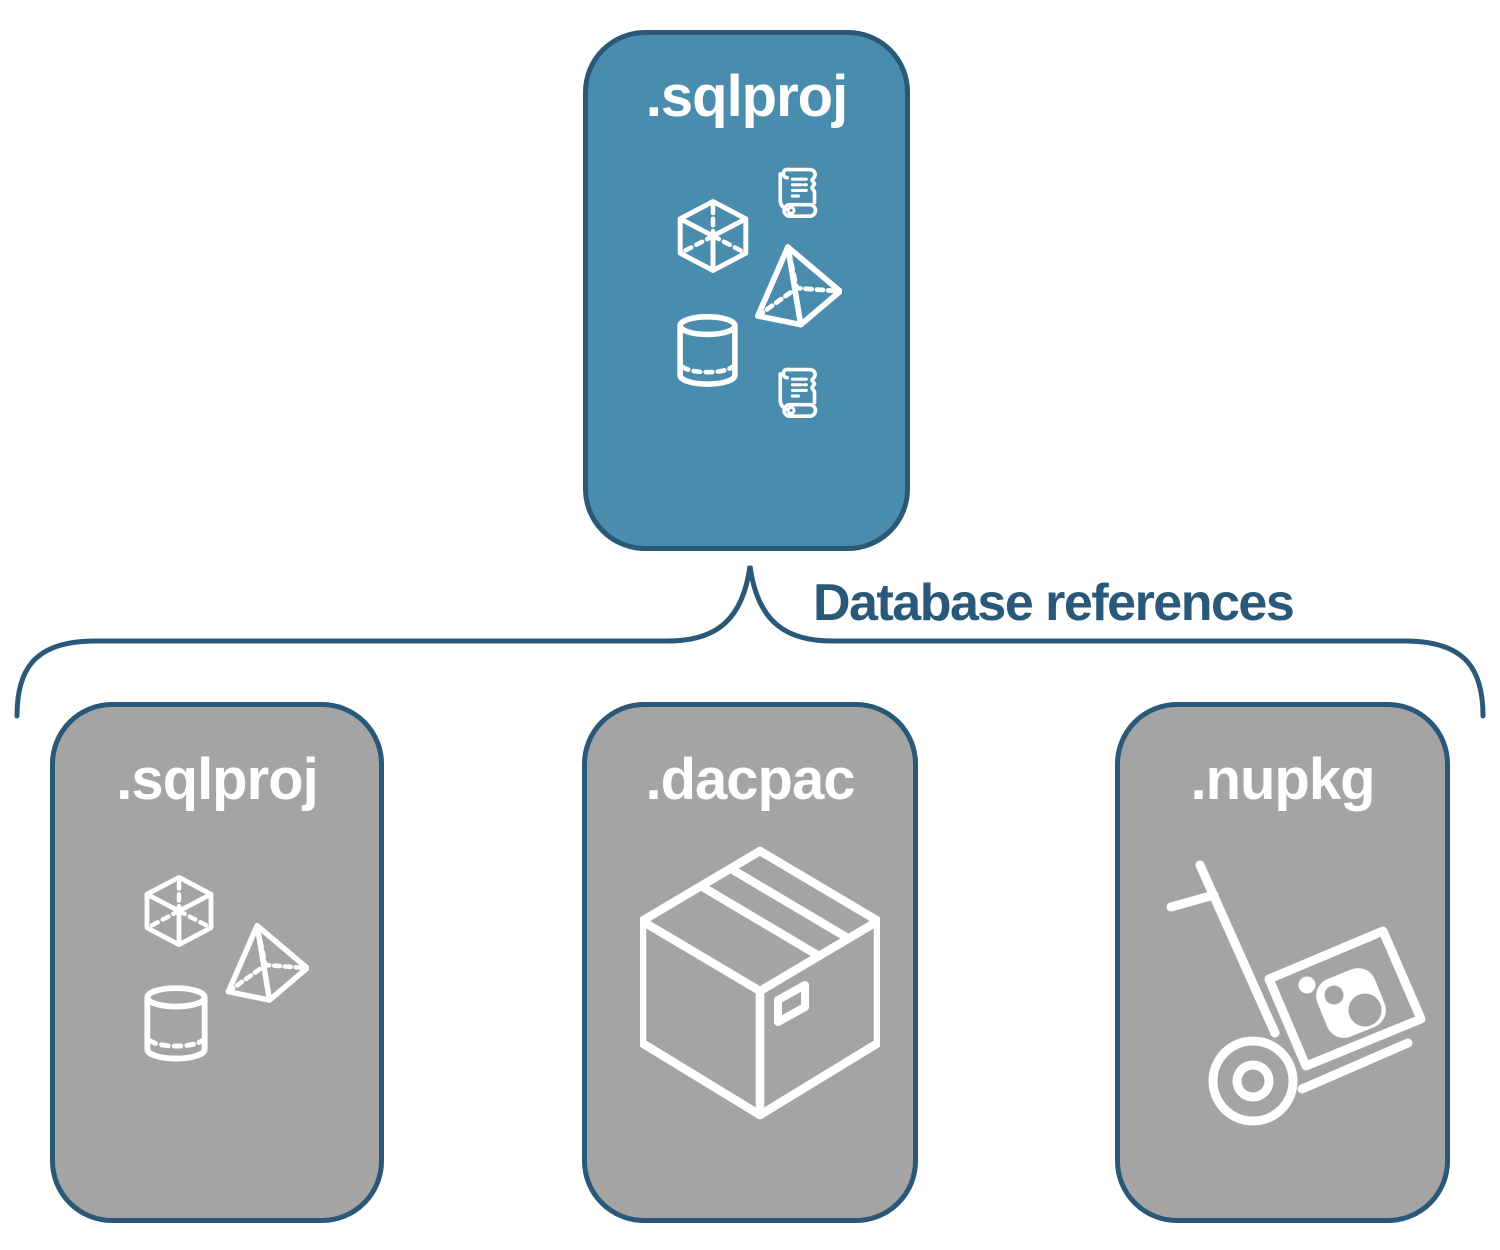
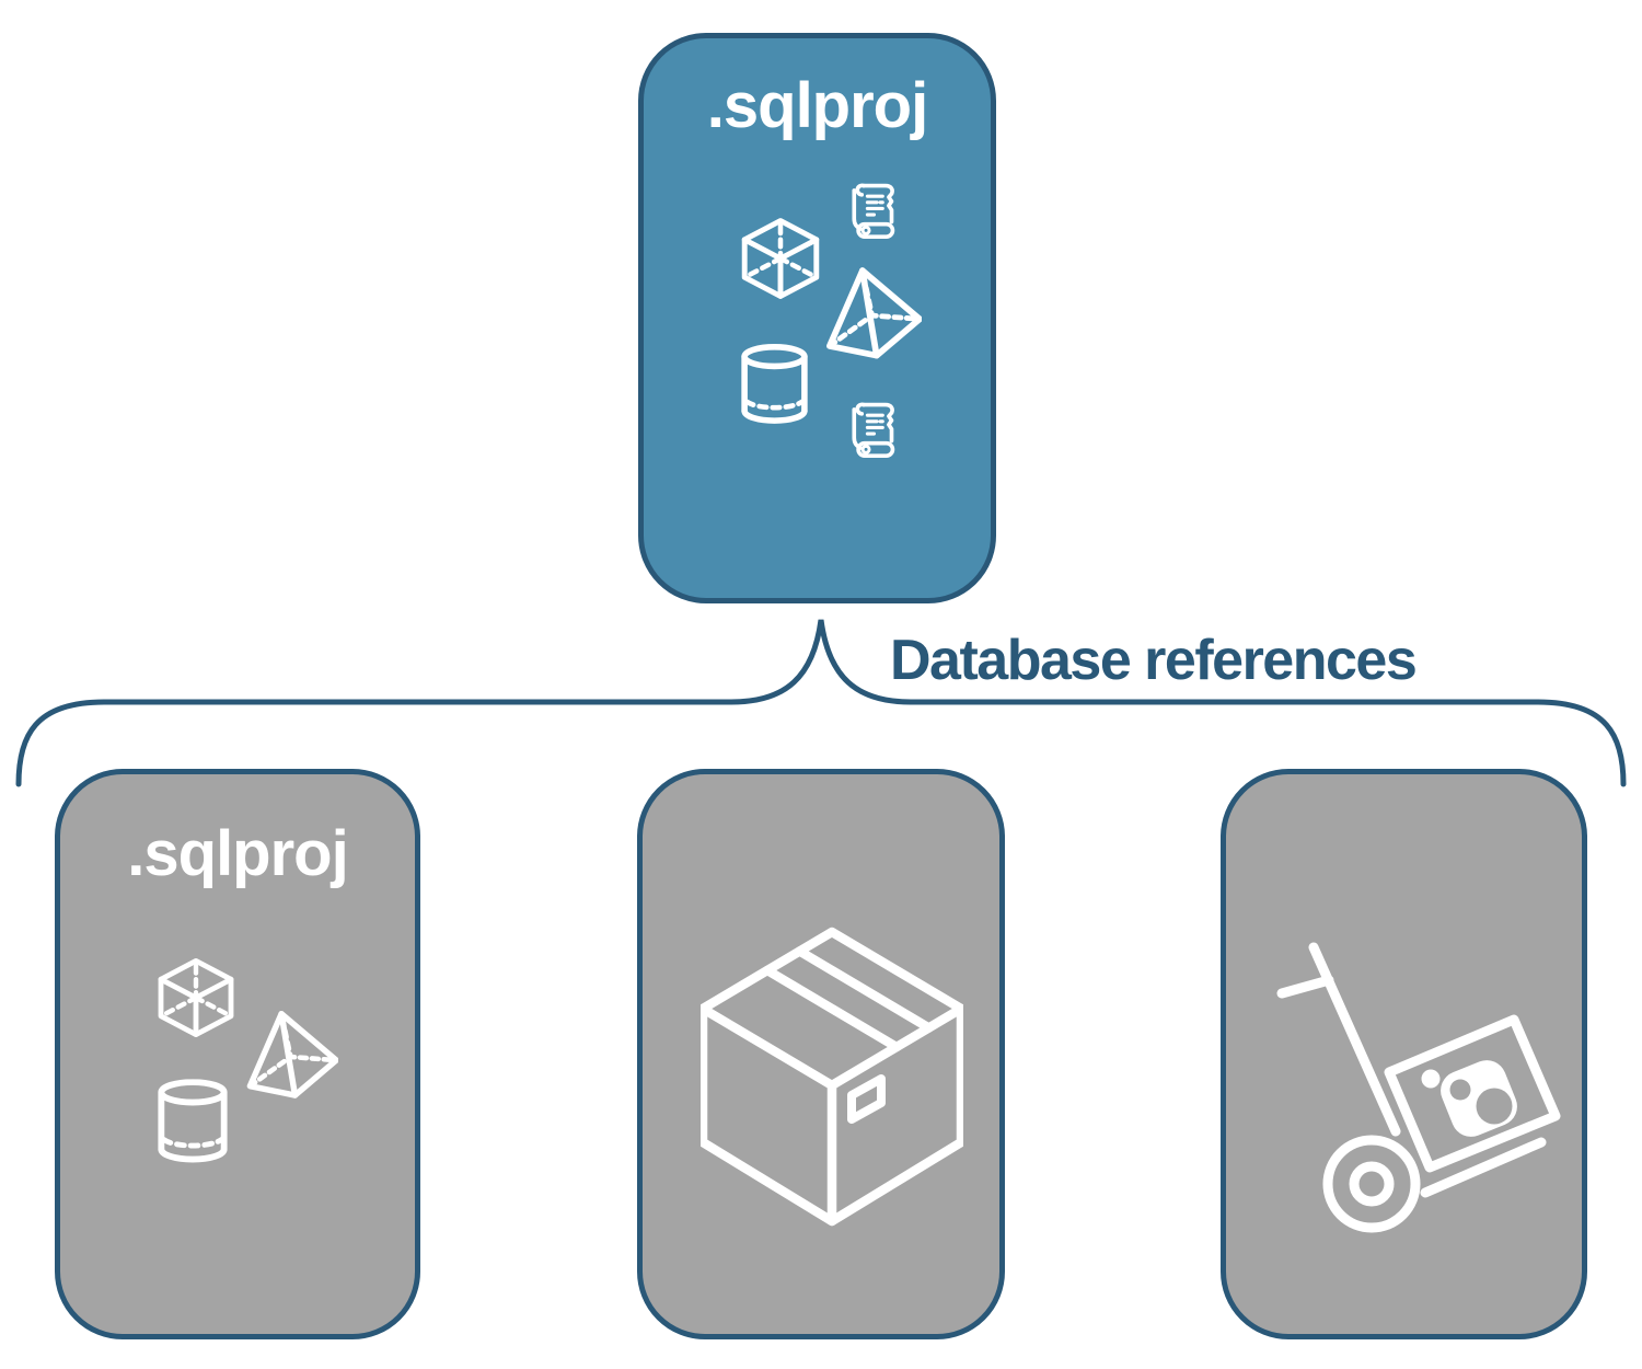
  .sqlproj
  Database references
  .sqlproj
- .dacpac
- .nupkg
